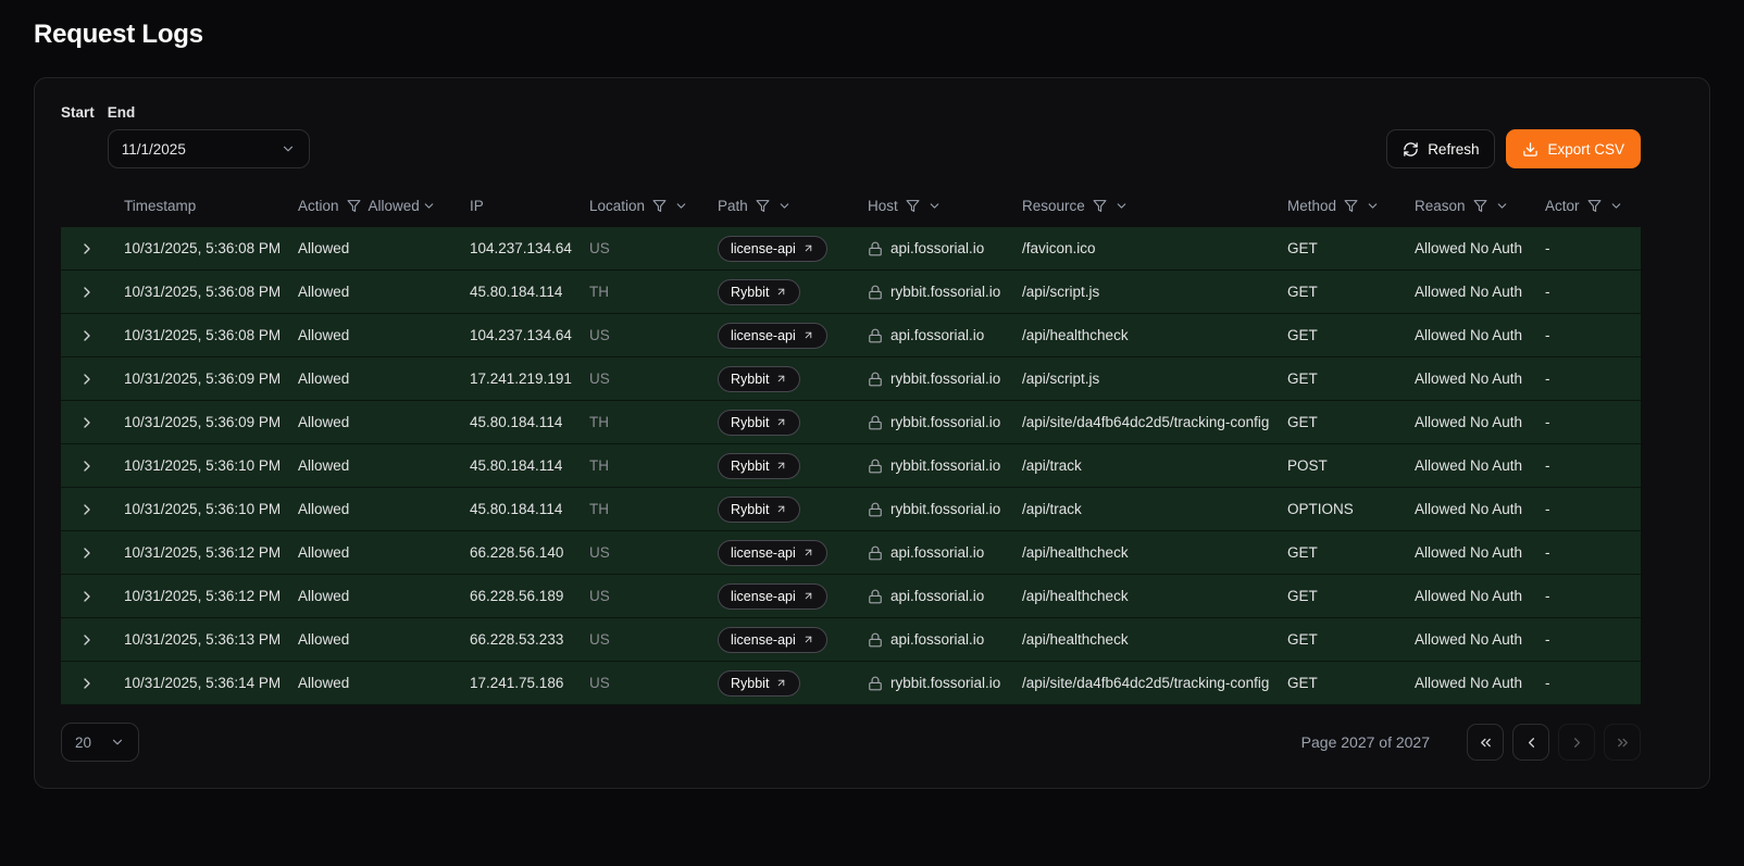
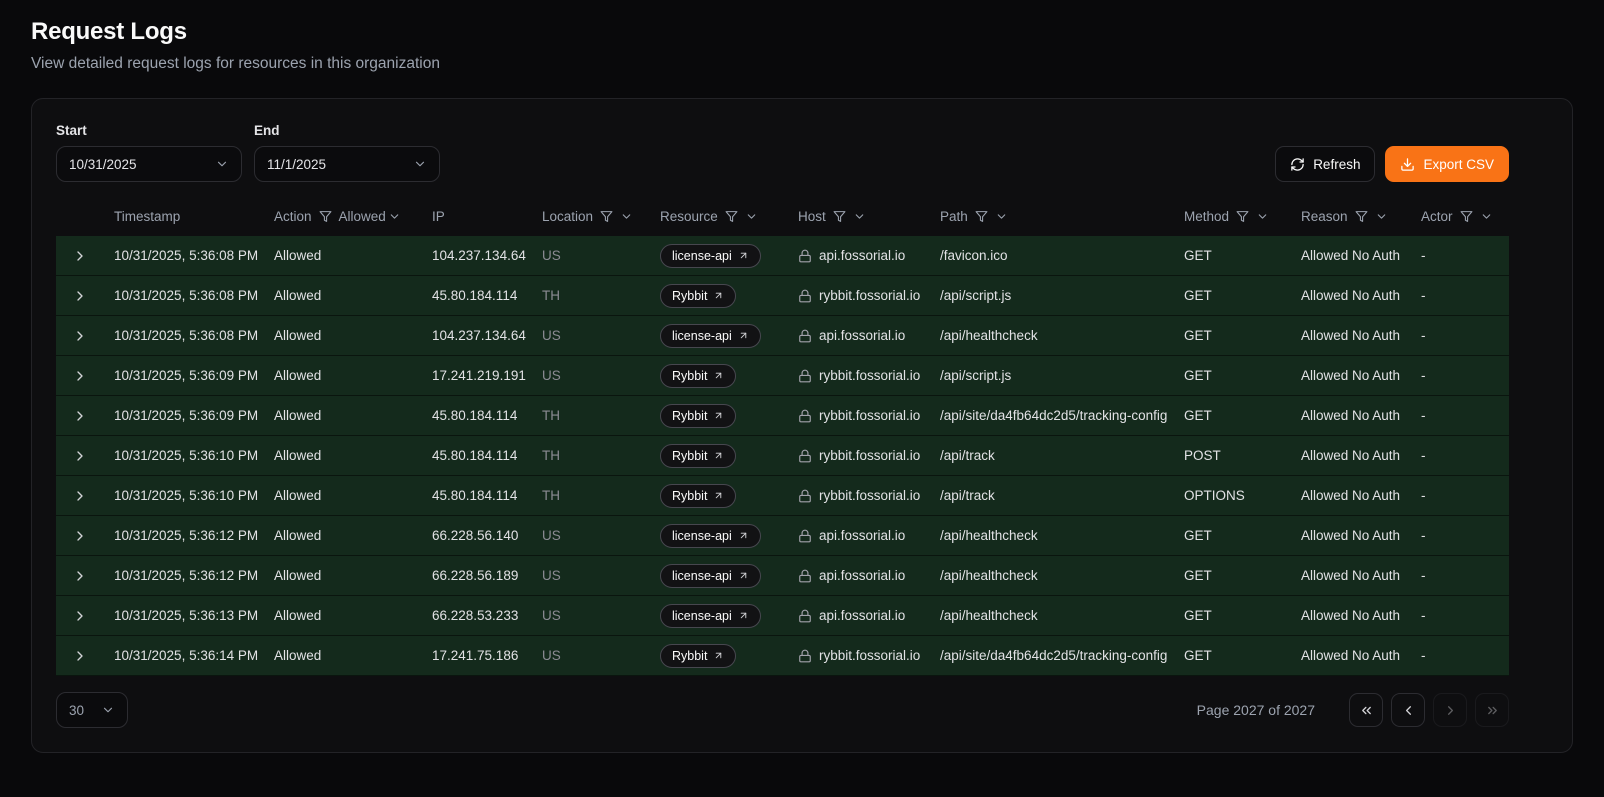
  Request Logs
+ View detailed request logs for resources in this organization
  Start
+ 10/31/2025
  End
  11/1/2025
  Refresh
  Export CSV
  Timestamp
  Action
  Allowed
  IP
  Location
- Path
+ Resource
  Host
- Resource
+ Path
  Method
  Reason
  Actor
  10/31/2025, 5:36:08 PM
  Allowed
  104.237.134.64
  US
  license-api
  api.fossorial.io
  /favicon.ico
  GET
  Allowed No Auth
  -
  10/31/2025, 5:36:08 PM
  Allowed
  45.80.184.114
  TH
  Rybbit
  rybbit.fossorial.io
  /api/script.js
  GET
  Allowed No Auth
  -
  10/31/2025, 5:36:08 PM
  Allowed
  104.237.134.64
  US
  license-api
  api.fossorial.io
  /api/healthcheck
  GET
  Allowed No Auth
  -
  10/31/2025, 5:36:09 PM
  Allowed
  17.241.219.191
  US
  Rybbit
  rybbit.fossorial.io
  /api/script.js
  GET
  Allowed No Auth
  -
  10/31/2025, 5:36:09 PM
  Allowed
  45.80.184.114
  TH
  Rybbit
  rybbit.fossorial.io
  /api/site/da4fb64dc2d5/tracking-config
  GET
  Allowed No Auth
  -
  10/31/2025, 5:36:10 PM
  Allowed
  45.80.184.114
  TH
  Rybbit
  rybbit.fossorial.io
  /api/track
  POST
  Allowed No Auth
  -
  10/31/2025, 5:36:10 PM
  Allowed
  45.80.184.114
  TH
  Rybbit
  rybbit.fossorial.io
  /api/track
  OPTIONS
  Allowed No Auth
  -
  10/31/2025, 5:36:12 PM
  Allowed
  66.228.56.140
  US
  license-api
  api.fossorial.io
  /api/healthcheck
  GET
  Allowed No Auth
  -
  10/31/2025, 5:36:12 PM
  Allowed
  66.228.56.189
  US
  license-api
  api.fossorial.io
  /api/healthcheck
  GET
  Allowed No Auth
  -
  10/31/2025, 5:36:13 PM
  Allowed
  66.228.53.233
  US
  license-api
  api.fossorial.io
  /api/healthcheck
  GET
  Allowed No Auth
  -
  10/31/2025, 5:36:14 PM
  Allowed
  17.241.75.186
  US
  Rybbit
  rybbit.fossorial.io
  /api/site/da4fb64dc2d5/tracking-config
  GET
  Allowed No Auth
  -
- 20
+ 30
  Page 2027 of 2027
